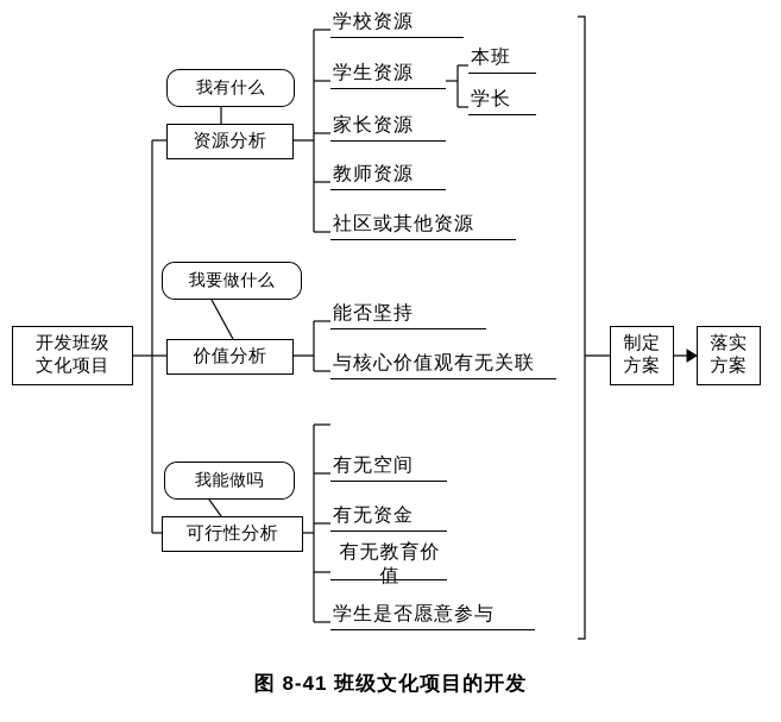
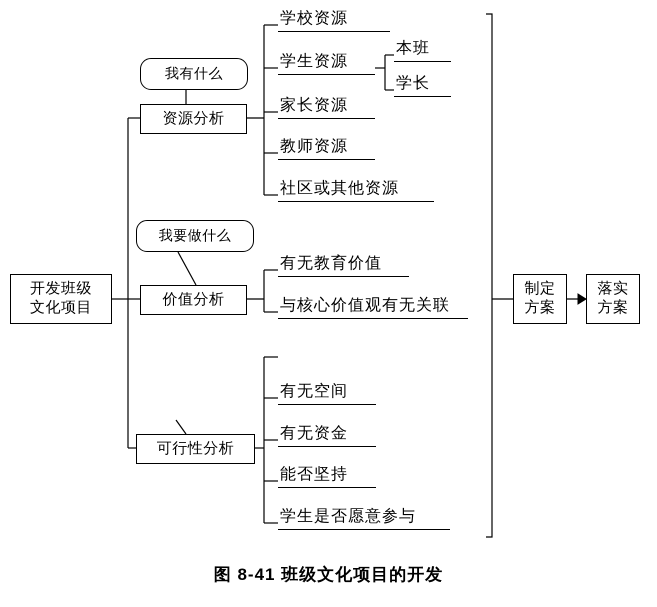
  开发班级
  文化项目
  我有什么
  资源分析
  学校资源
  学生资源
  家长资源
  教师资源
  社区或其他资源
  本班
  学长
  我要做什么
  价值分析
- 能否坚持
+ 有无教育价值
  与核心价值观有无关联
- 我能做吗
  可行性分析
  有无空间
  有无资金
- 有无教育价值
+ 能否坚持
  学生是否愿意参与
  制定
  方案
  落实
  方案
  图 8-41 班级文化项目的开发
